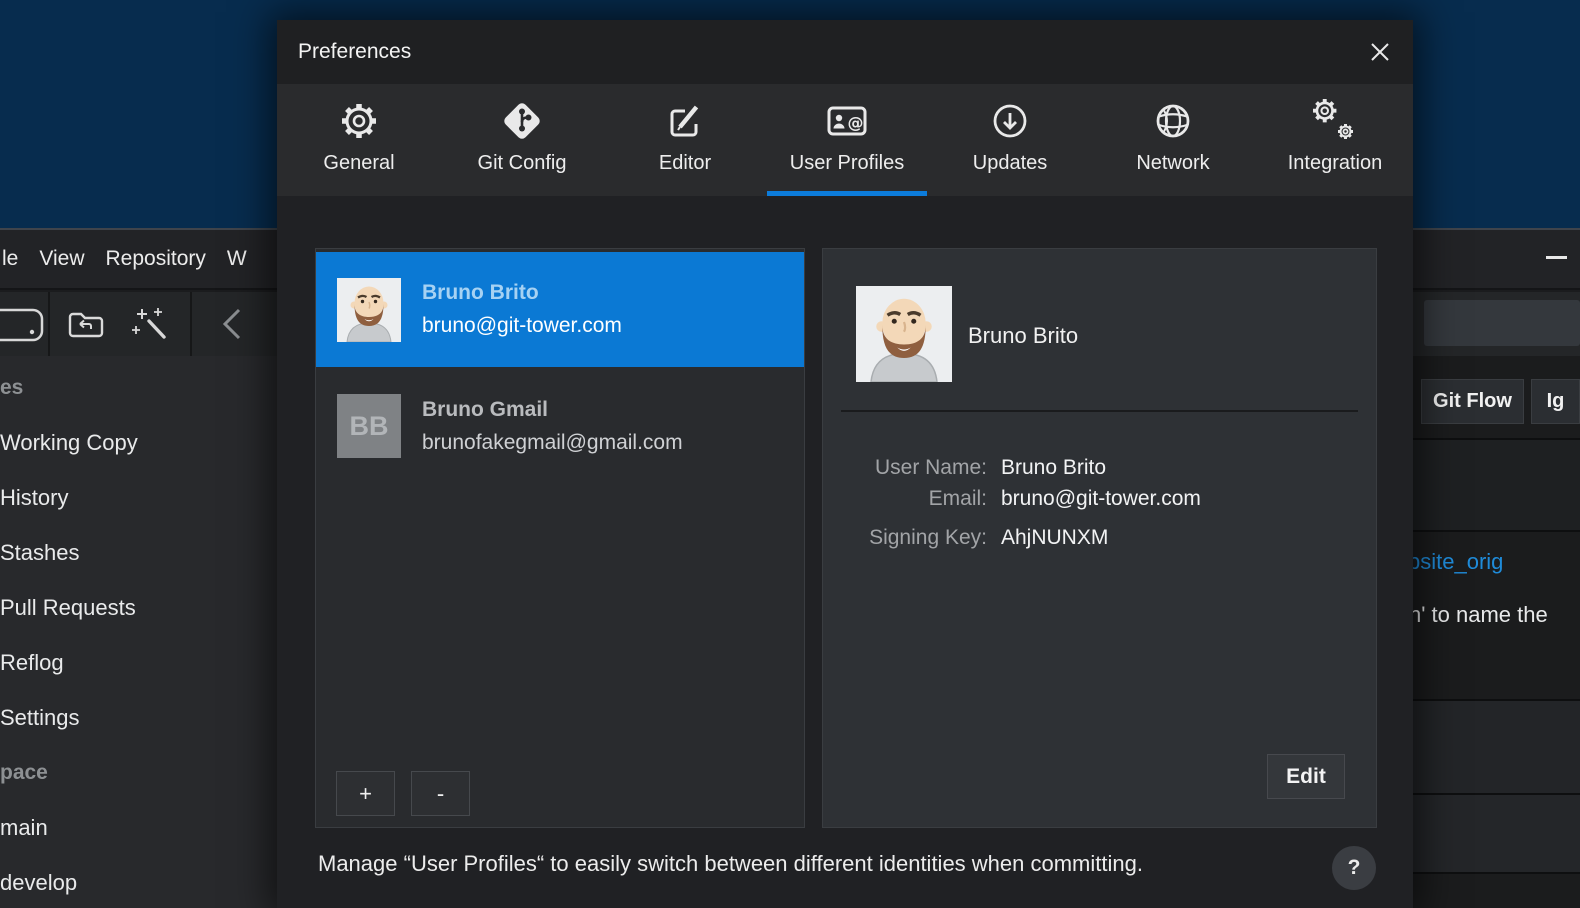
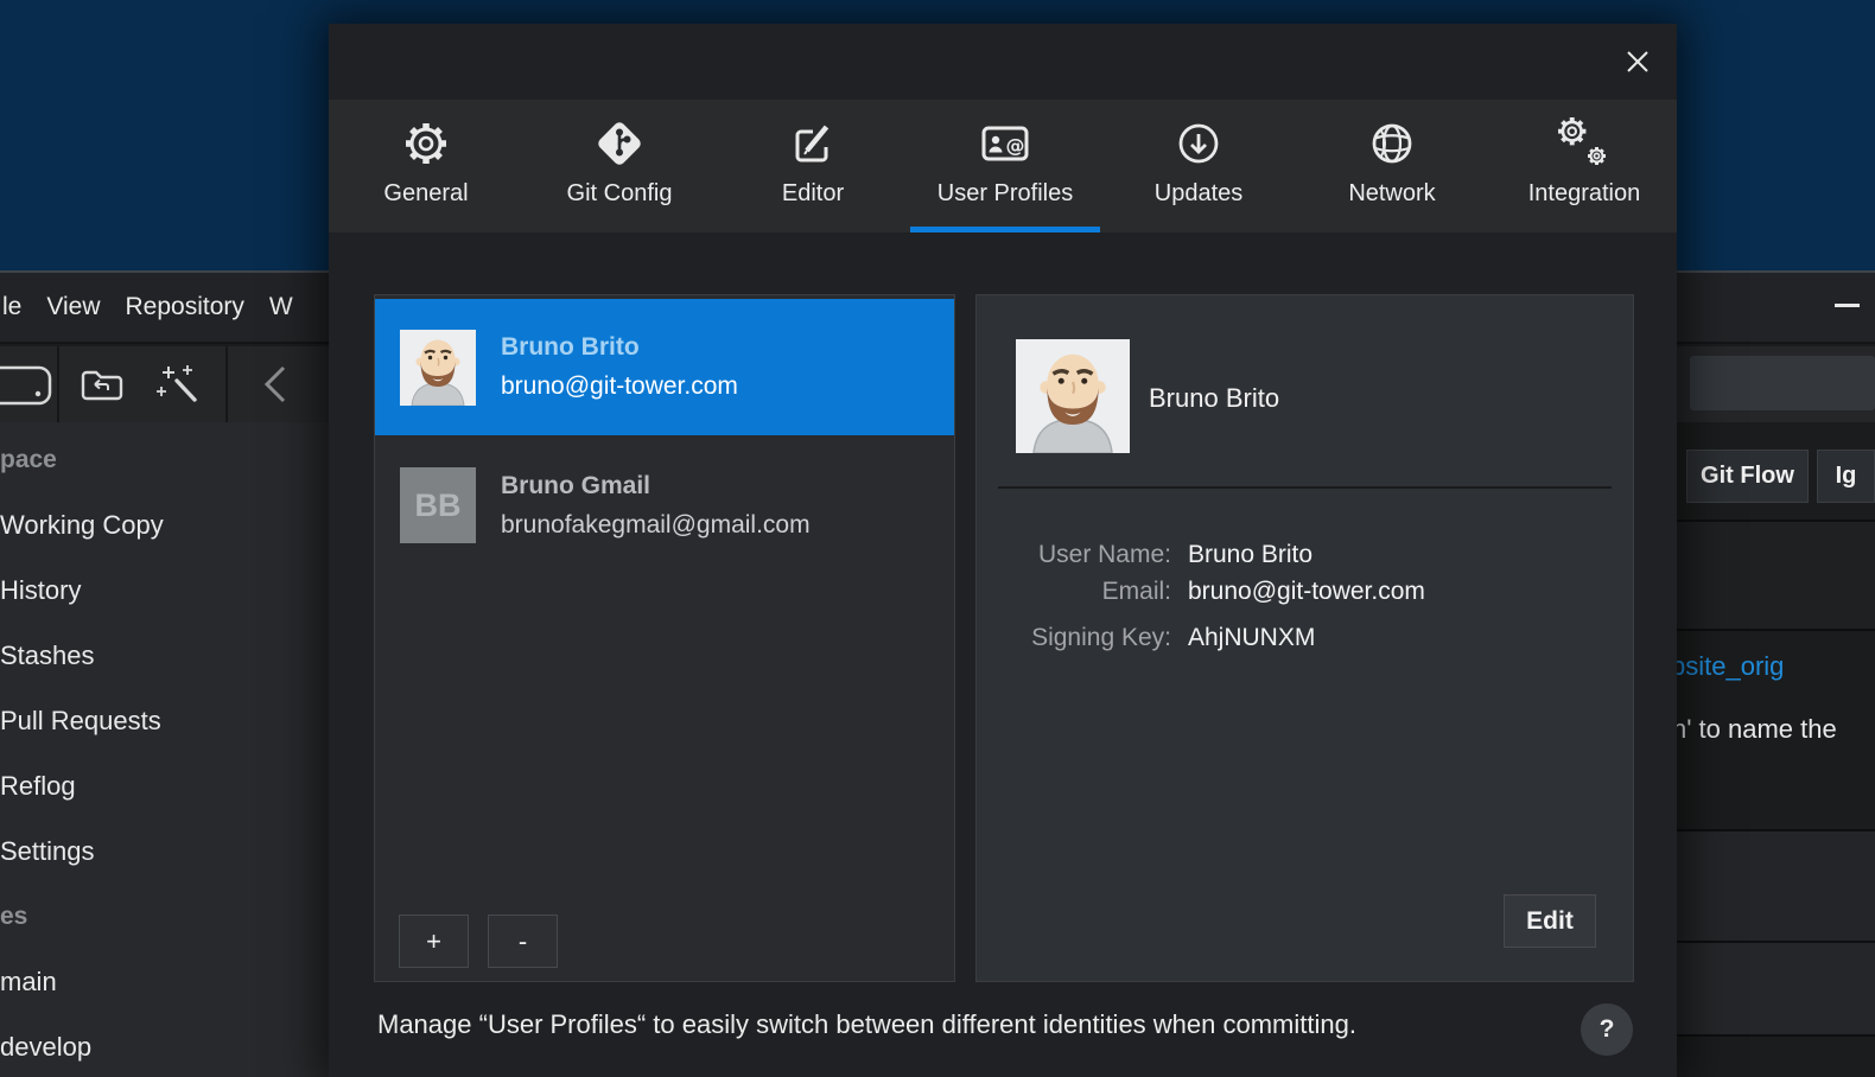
  le
  View
  Repository
  W
- es
+ pace
  Working Copy
  History
  Stashes
  Pull Requests
  Reflog
  Settings
- pace
+ es
  main
  develop
  Git Flow
  Ig
  bsite_orig
  n' to name the
- Preferences
  General
  Git Config
  Editor
  @
  User Profiles
  Updates
  Network
  Integration
  Bruno Brito
  bruno@git-tower.com
  BB
  Bruno Gmail
  brunofakegmail@gmail.com
  +
  -
  Bruno Brito
  User Name:
  Bruno Brito
  Email:
  bruno@git-tower.com
  Signing Key:
  AhjNUNXM
  Edit
  Manage “User Profiles“ to easily switch between different identities when committing.
  ?
